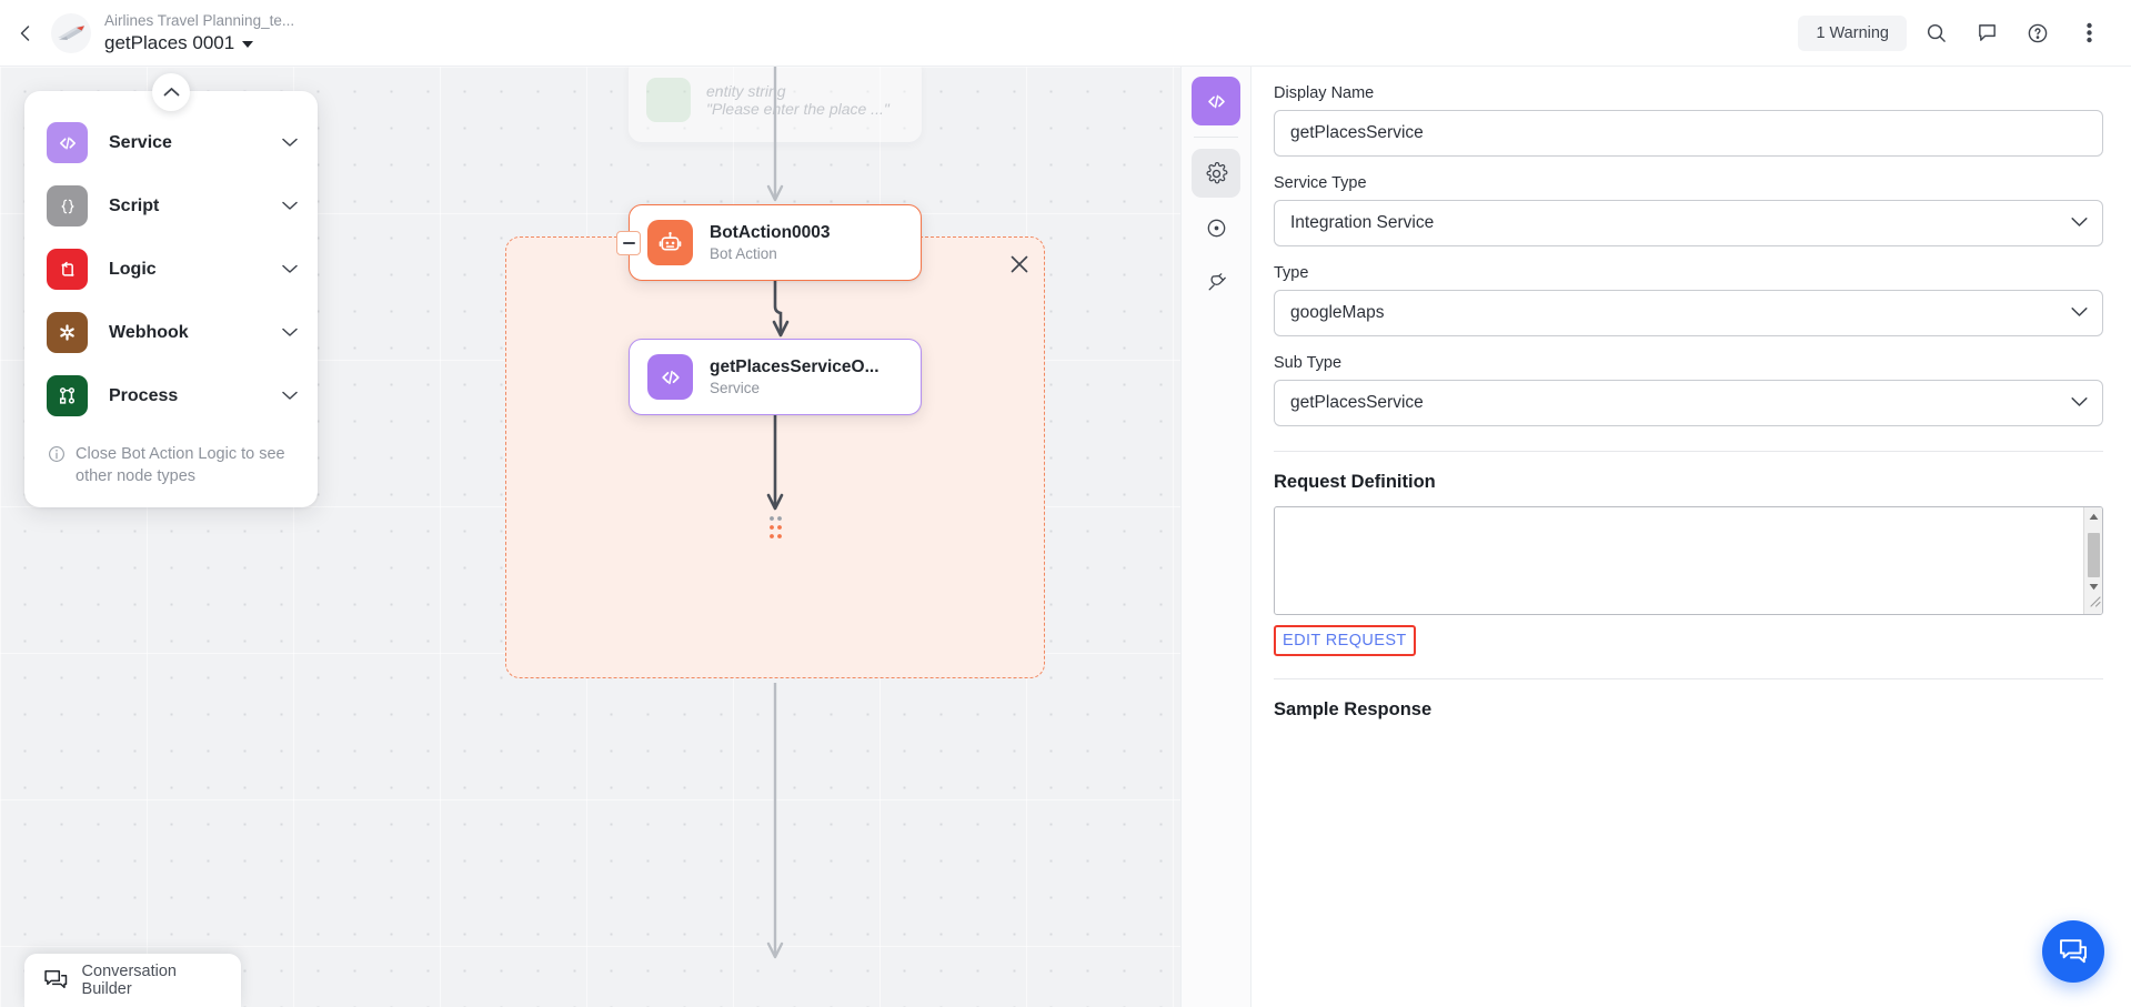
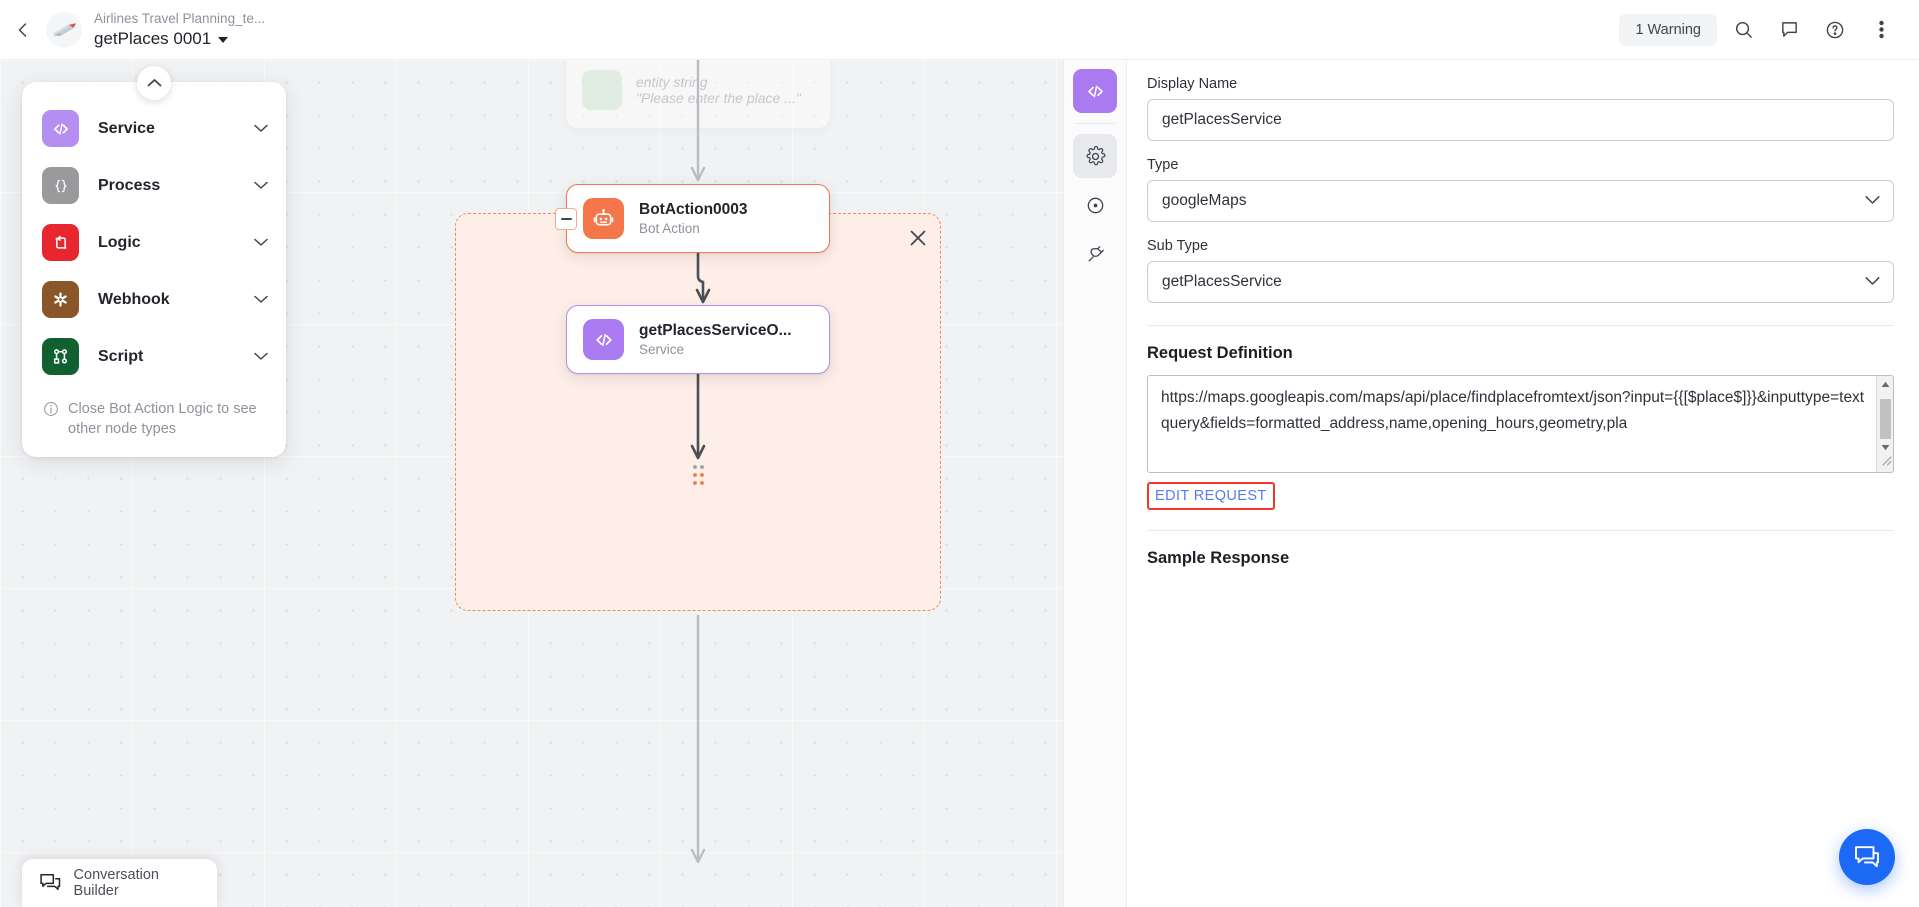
  Airlines Travel Planning_te...
  getPlaces 0001
  1 Warning
  entity string
  "Please enter the place ..."
  BotAction0003
  Bot Action
  getPlacesServiceO...
  Service
  Service
- Script
+ Process
  Logic
  Webhook
- Process
+ Script
  Close Bot Action Logic to see other node types
  Conversation Builder
  Display Name
  getPlacesService
- Service Type
- Integration Service
  Type
  googleMaps
  Sub Type
  getPlacesService
  Request Definition
+ https://maps.googleapis.com/maps/api/place/findplacefromtext/json?input={{[$place$]}}&inputtype=textquery&fields=formatted_address,name,opening_hours,geometry,pla
  EDIT REQUEST
  Sample Response
